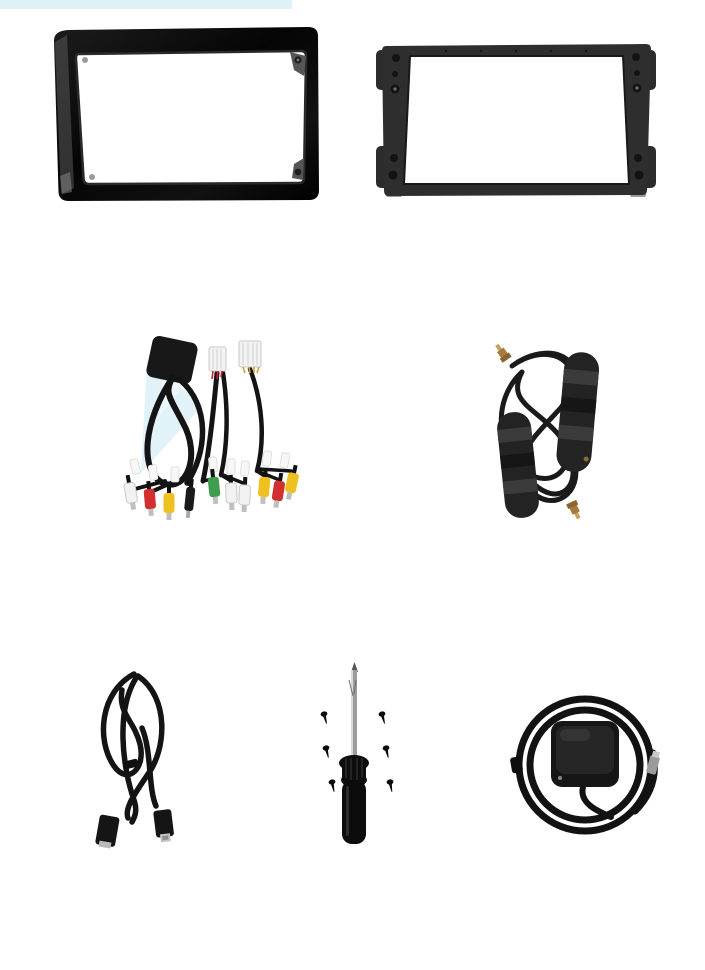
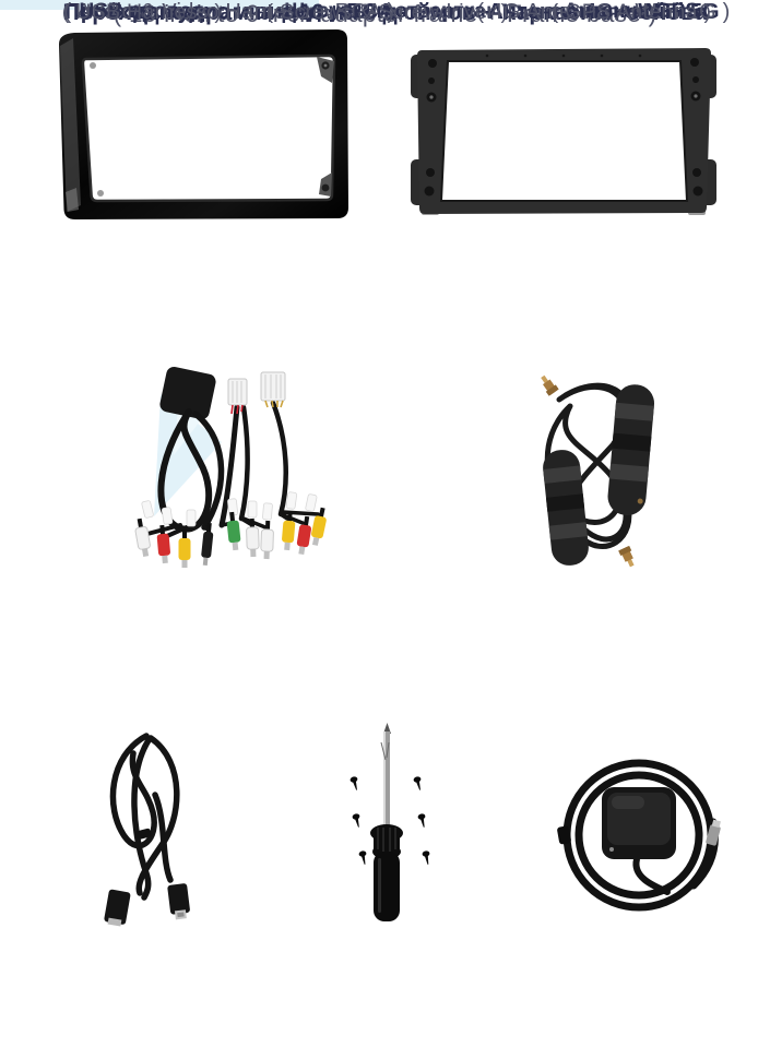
+ Переходная рамка с 10 на 9 дюймов + Каркасная основа
+ ( 10 inch to 9 inch adapter frame + Frame base )
+ Провода аудио и видео + RCA
+ ( Audio & Video Harness + RCA )
+ Антенна 4G + WiFi 5G
+ ( 4G Antenna + WiFi 5G )
+ USB провод
+ ( USB Harness )
+ Шурупы и отвертка
+ ( Screws & Screwdriver )
+ Антенна GPS
+ ( GPS Antenna )
